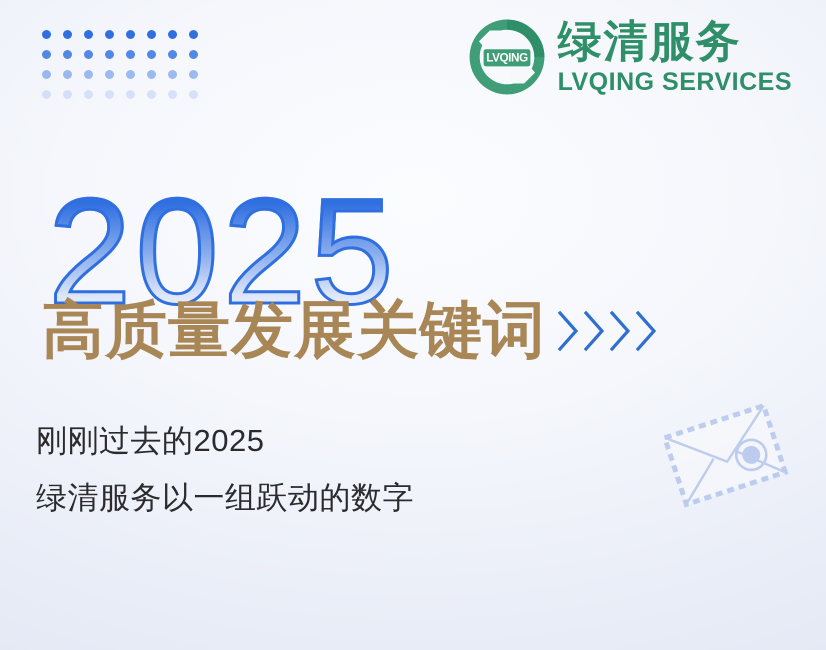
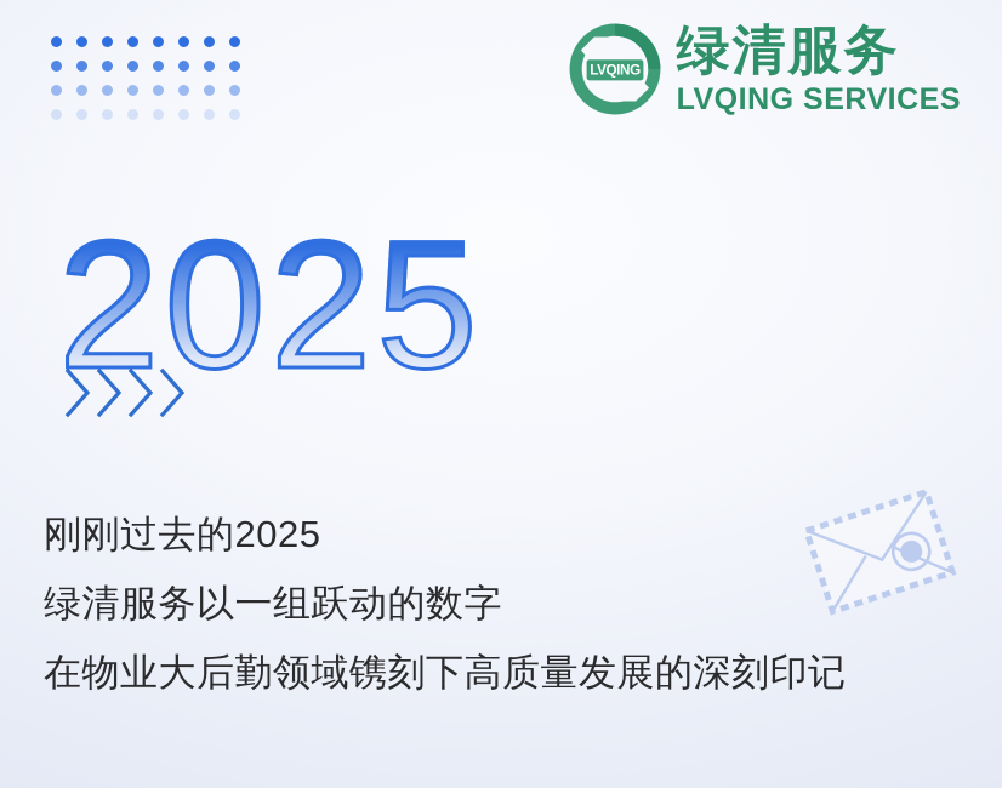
  LVQING
  绿清服务
  LVQING SERVICES
  2025
- 高质量发展关键词
  刚刚过去的2025
  绿清服务以一组跃动的数字
+ 在物业大后勤领域镌刻下高质量发展的深刻印记
